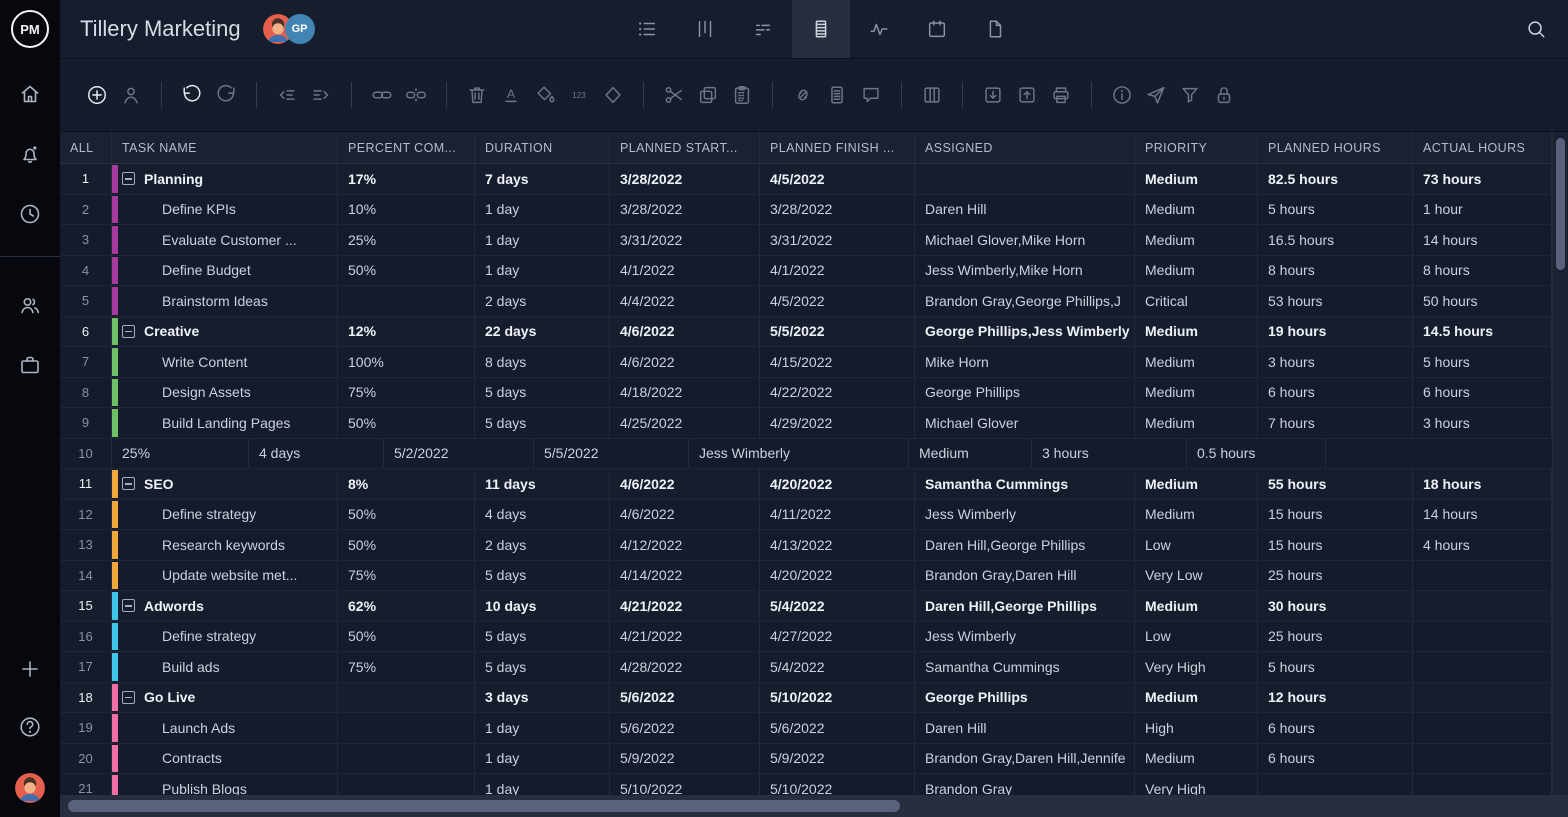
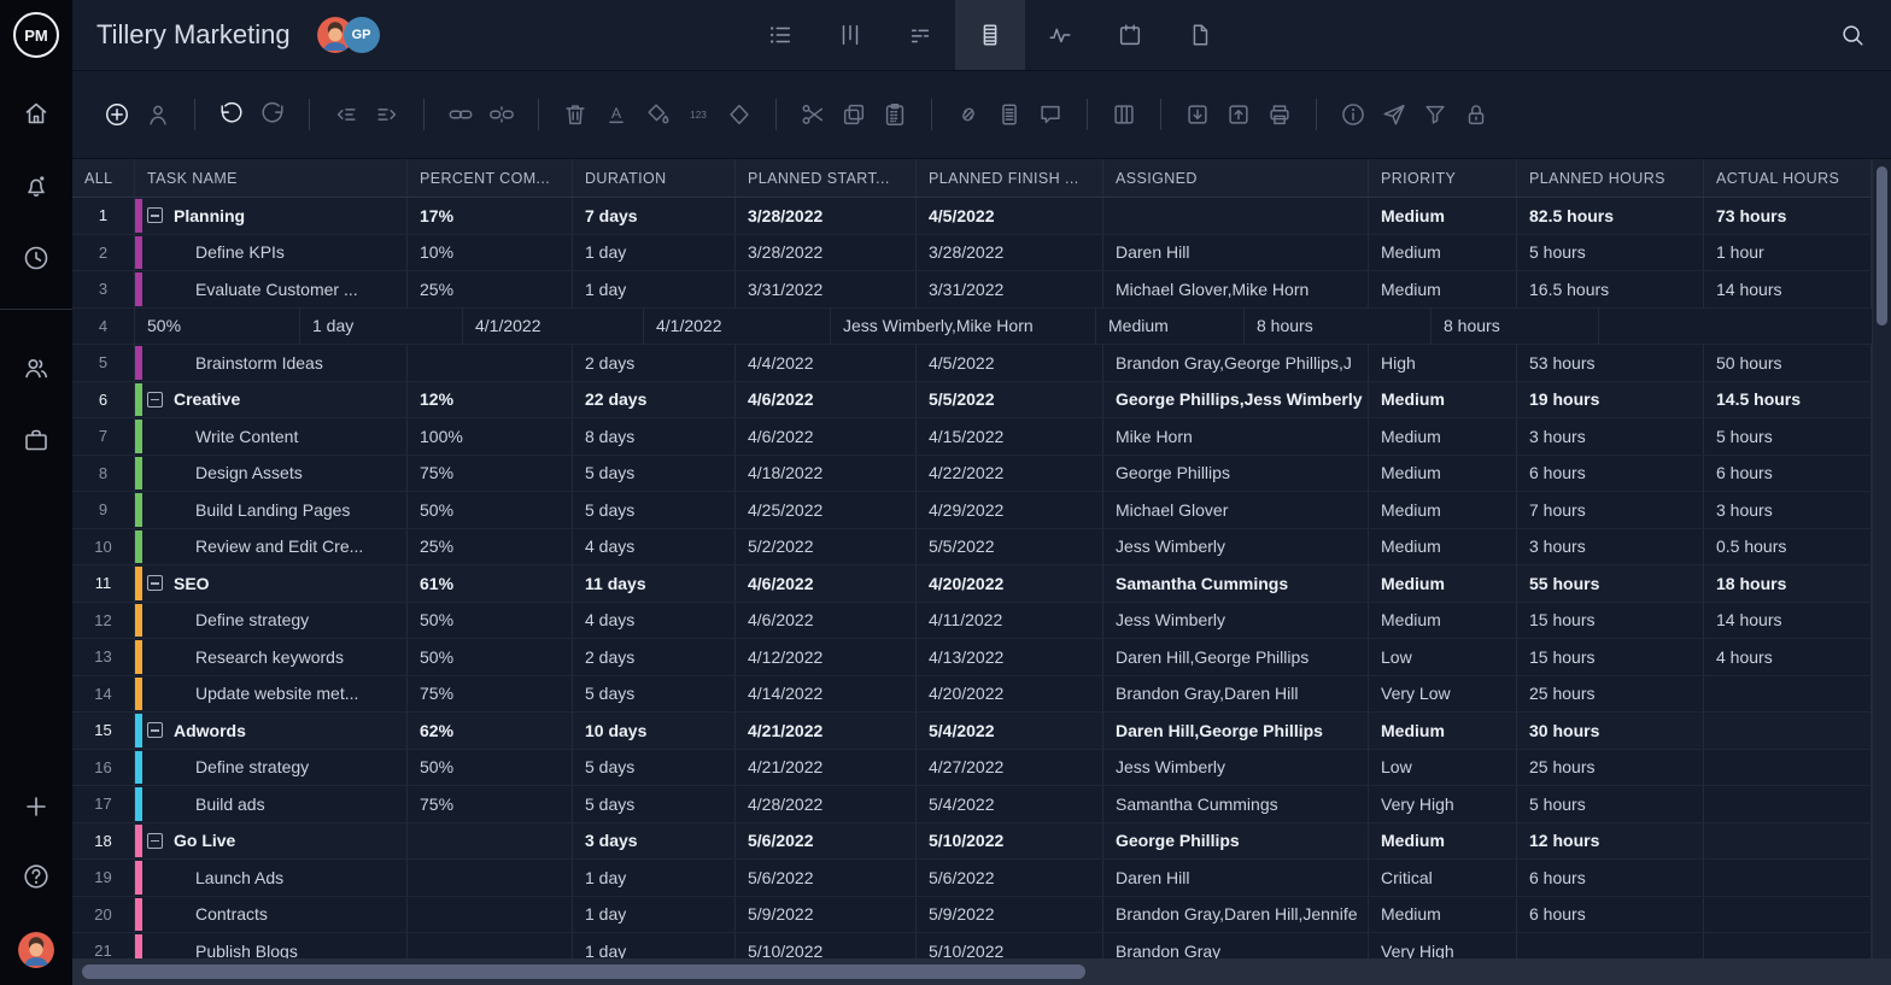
  PM
  Tillery Marketing
  GP
  A
  123
  ALL
  TASK NAME
  PERCENT COM...
  DURATION
  PLANNED START...
  PLANNED FINISH ...
  ASSIGNED
  PRIORITY
  PLANNED HOURS
  ACTUAL HOURS
  1
  Planning
  17%
  7 days
  3/28/2022
  4/5/2022
  Medium
  82.5 hours
  73 hours
  2
  Define KPIs
  10%
  1 day
  3/28/2022
  3/28/2022
  Daren Hill
  Medium
  5 hours
  1 hour
  3
  Evaluate Customer ...
  25%
  1 day
  3/31/2022
  3/31/2022
  Michael Glover,Mike Horn
  Medium
  16.5 hours
  14 hours
  4
- Define Budget
  50%
  1 day
  4/1/2022
  4/1/2022
  Jess Wimberly,Mike Horn
  Medium
  8 hours
  8 hours
  5
  Brainstorm Ideas
  2 days
  4/4/2022
  4/5/2022
  Brandon Gray,George Phillips,J
- Critical
+ High
  53 hours
  50 hours
  6
  Creative
  12%
  22 days
  4/6/2022
  5/5/2022
  George Phillips,Jess Wimberly
  Medium
  19 hours
  14.5 hours
  7
  Write Content
  100%
  8 days
  4/6/2022
  4/15/2022
  Mike Horn
  Medium
  3 hours
  5 hours
  8
  Design Assets
  75%
  5 days
  4/18/2022
  4/22/2022
  George Phillips
  Medium
  6 hours
  6 hours
  9
  Build Landing Pages
  50%
  5 days
  4/25/2022
  4/29/2022
  Michael Glover
  Medium
  7 hours
  3 hours
  10
+ Review and Edit Cre...
  25%
  4 days
  5/2/2022
  5/5/2022
  Jess Wimberly
  Medium
  3 hours
  0.5 hours
  11
  SEO
- 8%
+ 61%
  11 days
  4/6/2022
  4/20/2022
  Samantha Cummings
  Medium
  55 hours
  18 hours
  12
  Define strategy
  50%
  4 days
  4/6/2022
  4/11/2022
  Jess Wimberly
  Medium
  15 hours
  14 hours
  13
  Research keywords
  50%
  2 days
  4/12/2022
  4/13/2022
  Daren Hill,George Phillips
  Low
  15 hours
  4 hours
  14
  Update website met...
  75%
  5 days
  4/14/2022
  4/20/2022
  Brandon Gray,Daren Hill
  Very Low
  25 hours
  15
  Adwords
  62%
  10 days
  4/21/2022
  5/4/2022
  Daren Hill,George Phillips
  Medium
  30 hours
  16
  Define strategy
  50%
  5 days
  4/21/2022
  4/27/2022
  Jess Wimberly
  Low
  25 hours
  17
  Build ads
  75%
  5 days
  4/28/2022
  5/4/2022
  Samantha Cummings
  Very High
  5 hours
  18
  Go Live
  3 days
  5/6/2022
  5/10/2022
  George Phillips
  Medium
  12 hours
  19
  Launch Ads
  1 day
  5/6/2022
  5/6/2022
  Daren Hill
- High
+ Critical
  6 hours
  20
  Contracts
  1 day
  5/9/2022
  5/9/2022
  Brandon Gray,Daren Hill,Jennife
  Medium
  6 hours
  21
  Publish Blogs
  1 day
  5/10/2022
  5/10/2022
  Brandon Gray
  Very High
